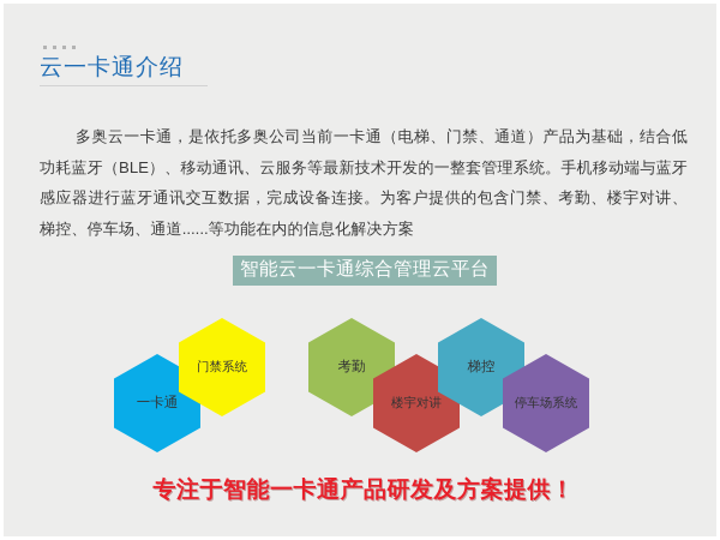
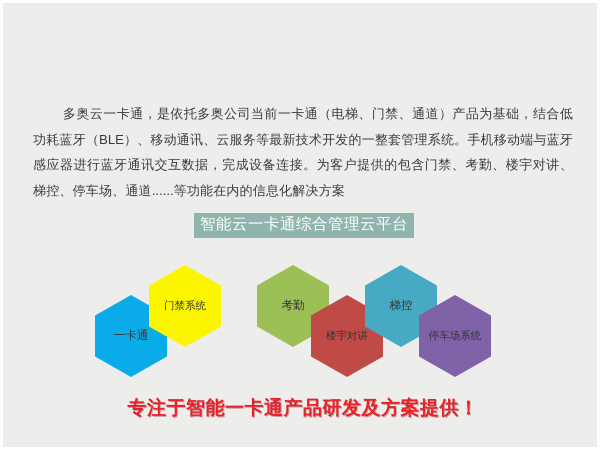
- 云一卡通介绍
  多奥云一卡通，是依托多奥公司当前一卡通（电梯、门禁、通道）产品为基础，结合低功耗蓝牙（BLE）、移动通讯、云服务等最新技术开发的一整套管理系统。手机移动端与蓝牙感应器进行蓝牙通讯交互数据，完成设备连接。为客户提供的包含门禁、考勤、楼宇对讲、梯控、停车场、通道......等功能在内的信息化解决方案
  智能云一卡通综合管理云平台
  一卡通
  门禁系统
  考勤
  楼宇对讲
  梯控
  停车场系统
  专注于智能一卡通产品研发及方案提供！
